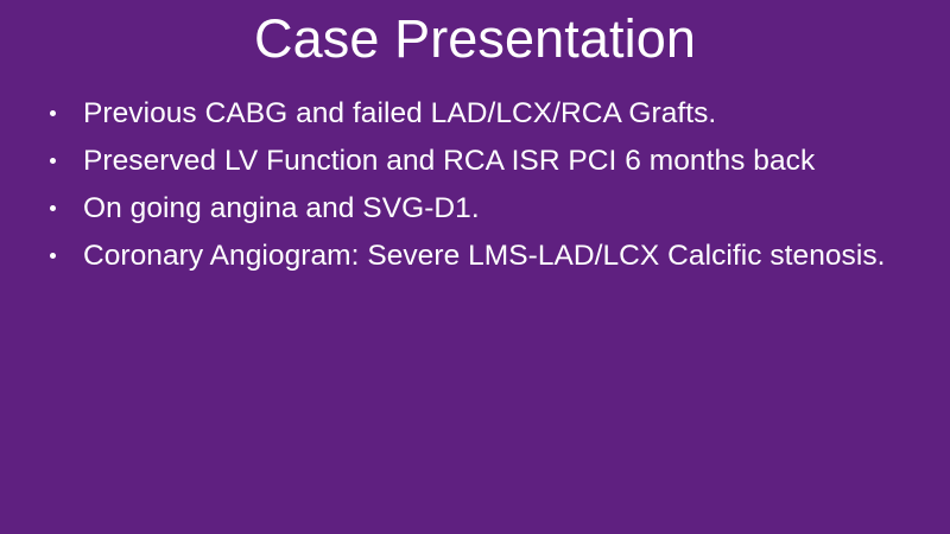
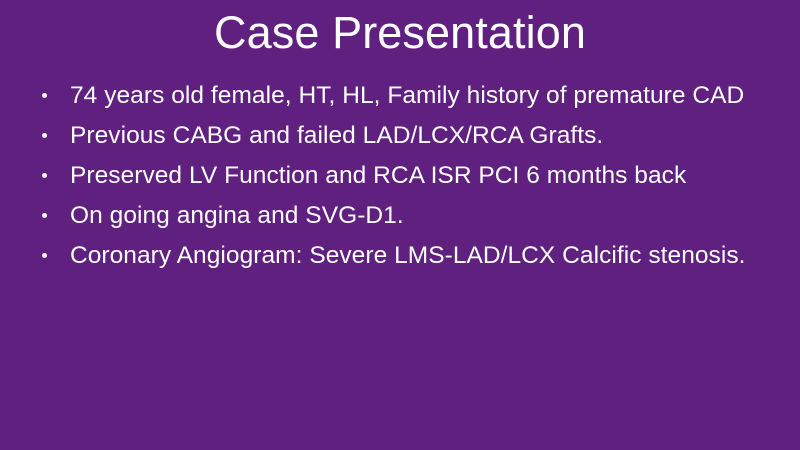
  Case Presentation
+ 74 years old female, HT, HL, Family history of premature CAD
  Previous CABG and failed LAD/LCX/RCA Grafts.
  Preserved LV Function and RCA ISR PCI 6 months back
  On going angina and SVG-D1.
  Coronary Angiogram: Severe LMS-LAD/LCX Calcific stenosis.
